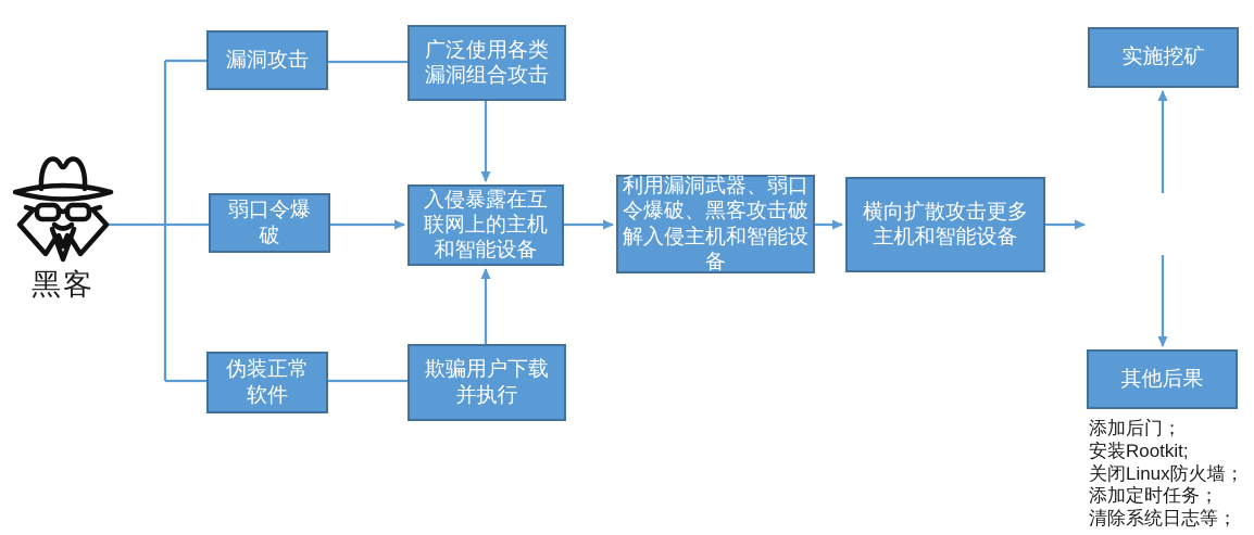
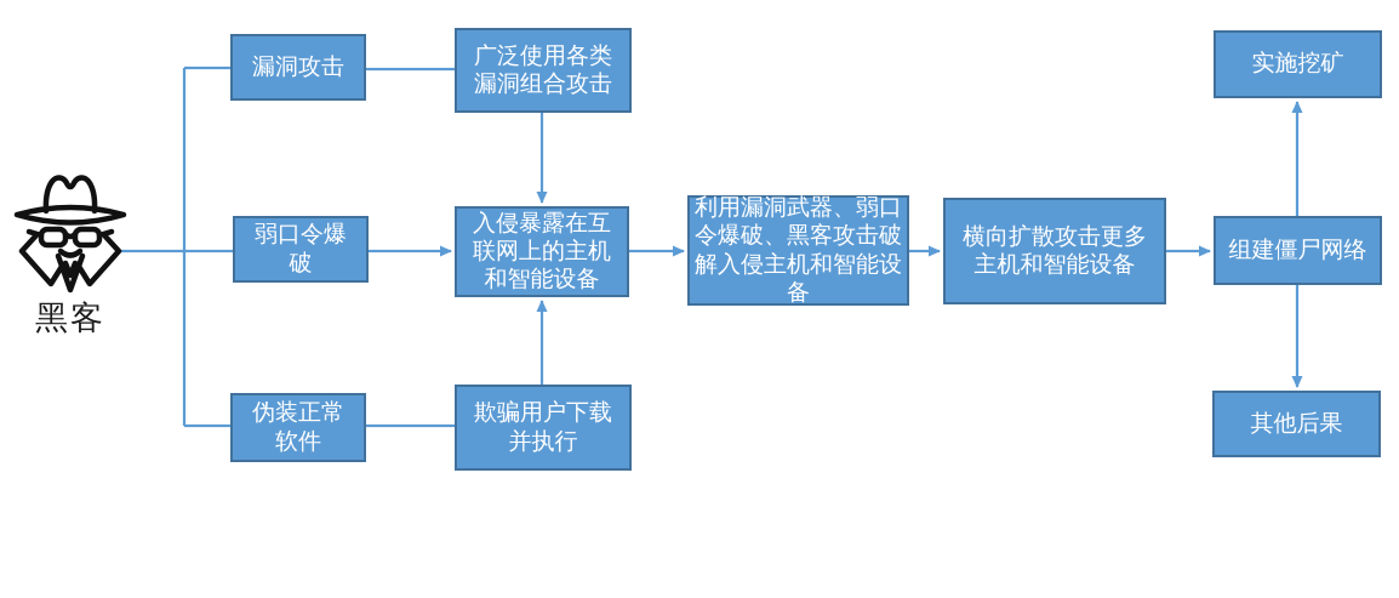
  黑客
  漏洞攻击
  弱口令爆破
  伪装正常软件
  广泛使用各类漏洞组合攻击
  入侵暴露在互联网上的主机和智能设备
  欺骗用户下载并执行
  利用漏洞武器、弱口令爆破、黑客攻击破解入侵主机和智能设备
  横向扩散攻击更多主机和智能设备
+ 组建僵尸网络
  实施挖矿
  其他后果
- 添加后门；
- 安装Rootkit;
- 关闭Linux防火墙；
- 添加定时任务；
- 清除系统日志等；
